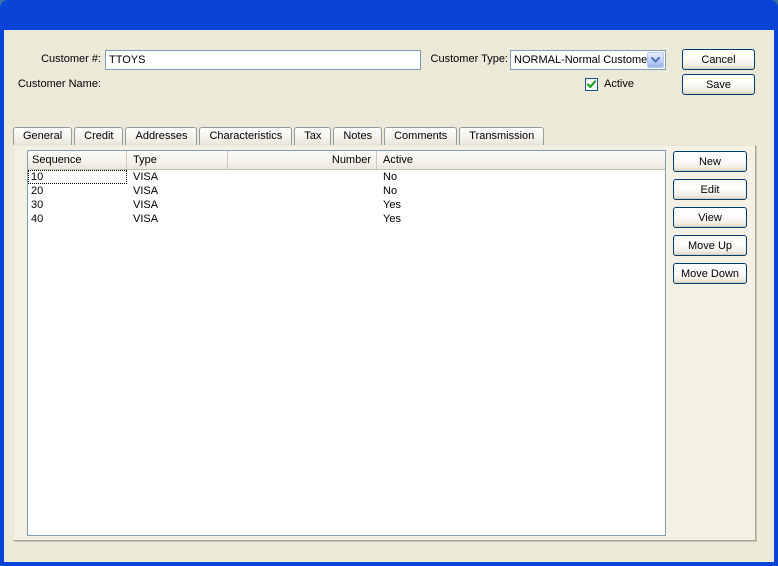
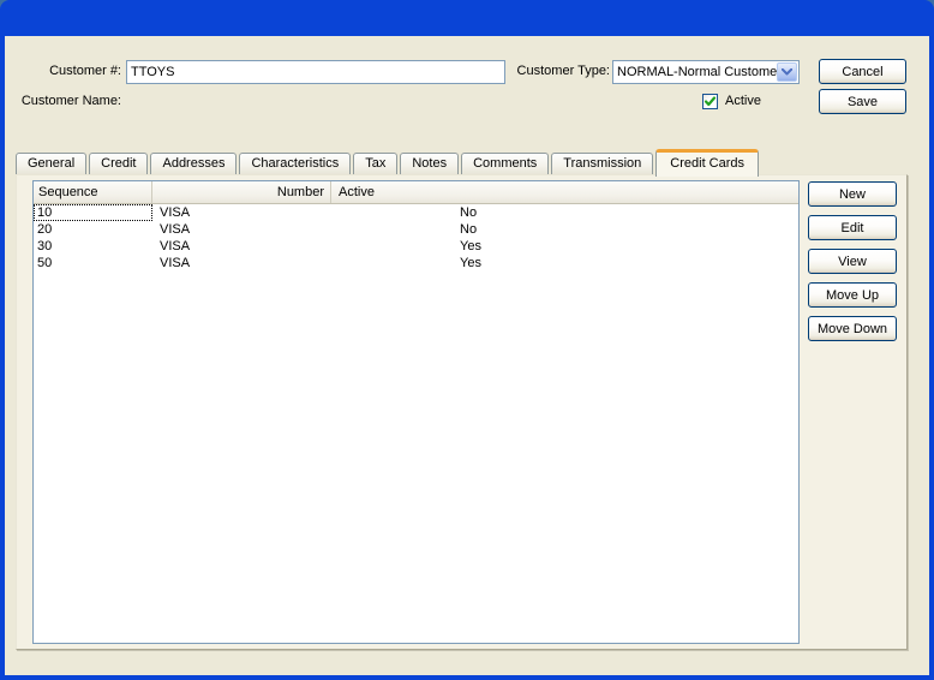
  Customer #:
  TTOYS
  Customer Type:
  NORMAL-Normal Custome
  Cancel
  Customer Name:
  Active
  Save
  General
  Credit
  Addresses
  Characteristics
  Tax
  Notes
  Comments
  Transmission
+ Credit Cards
  Sequence
- Type
  Number
  Active
  10
  VISA
  No
  20
  VISA
  No
  30
  VISA
  Yes
- 40
+ 50
  VISA
  Yes
  New
  Edit
  View
  Move Up
  Move Down
